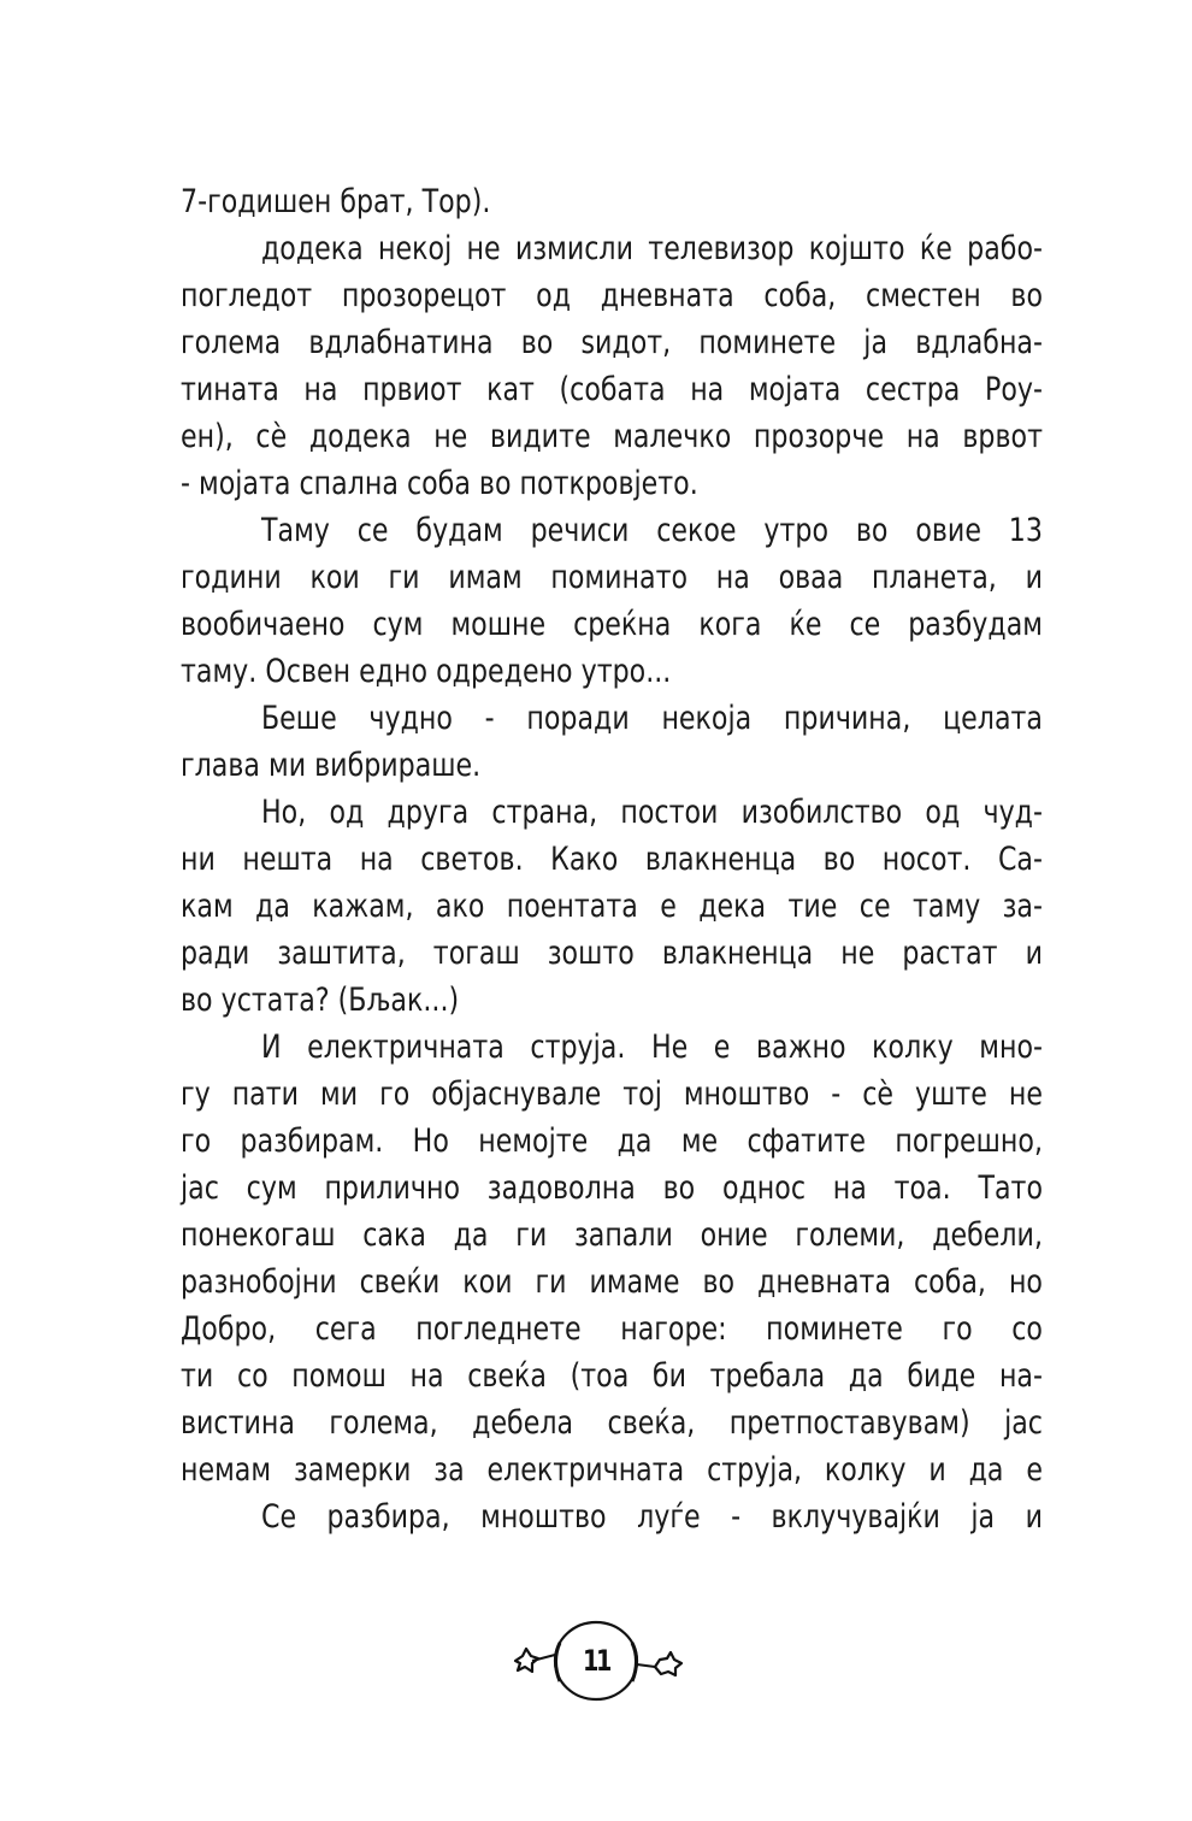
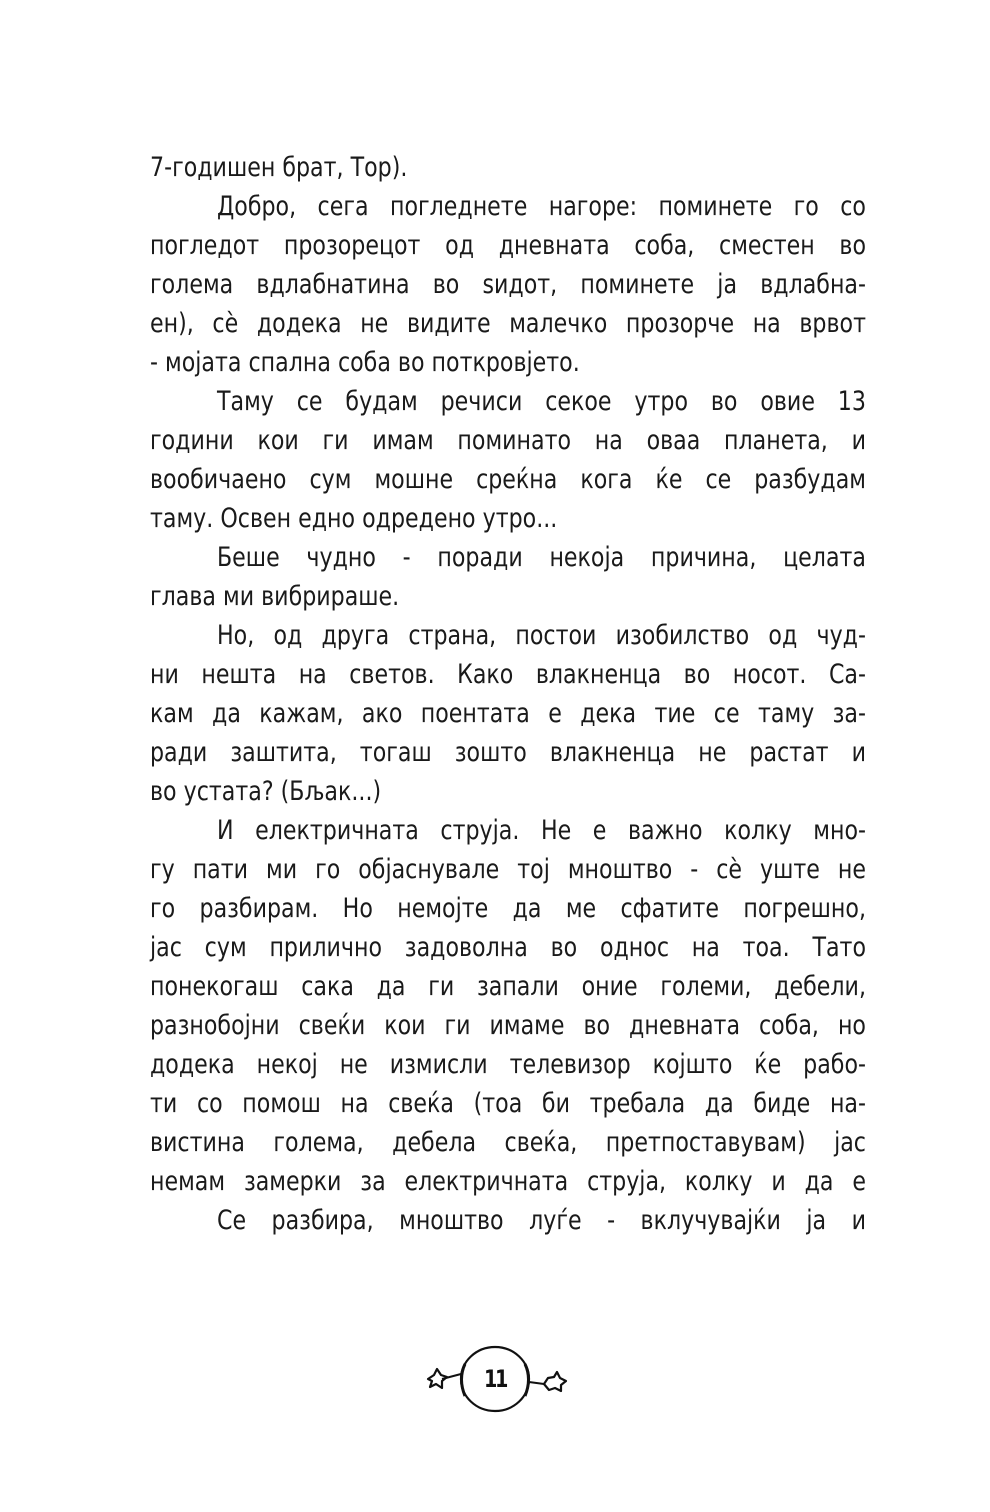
  7-годишен брат, Тор).
- додека некој не измисли телевизор којшто ќе рабо-
+ Добро, сега погледнете нагоре: поминете го со
  погледот прозорецот од дневната соба, сместен во
  голема вдлабнатина во ѕидот, поминете ја вдлабна-
- тината на првиот кат (собата на мојата сестра Роу-
  ен), сѐ додека не видите малечко прозорче на врвот
  - мојата спална соба во поткровјето.
  Таму се будам речиси секое утро во овие 13
  години кои ги имам поминато на оваа планета, и
  вообичаено сум мошне среќна кога ќе се разбудам
  таму. Освен едно одредено утро...
  Беше чудно - поради некоја причина, целата
  глава ми вибрираше.
  Но, од друга страна, постои изобилство од чуд-
  ни нешта на светов. Како влакненца во носот. Са-
  кам да кажам, ако поентата е дека тие се таму за-
  ради заштита, тогаш зошто влакненца не растат и
  во устата? (Бљак...)
  И електричната струја. Не е важно колку мно-
  гу пати ми го објаснувале тој мноштво - сѐ уште не
  го разбирам. Но немојте да ме сфатите погрешно,
  јас сум прилично задоволна во однос на тоа. Тато
  понекогаш сака да ги запали оние големи, дебели,
  разнобојни свеќи кои ги имаме во дневната соба, но
- Добро, сега погледнете нагоре: поминете го со
+ додека некој не измисли телевизор којшто ќе рабо-
  ти со помош на свеќа (тоа би требала да биде на-
  вистина голема, дебела свеќа, претпоставувам) јас
  немам замерки за електричната струја, колку и да е
  Се разбира, мноштво луѓе - вклучувајќи ја и
  11
